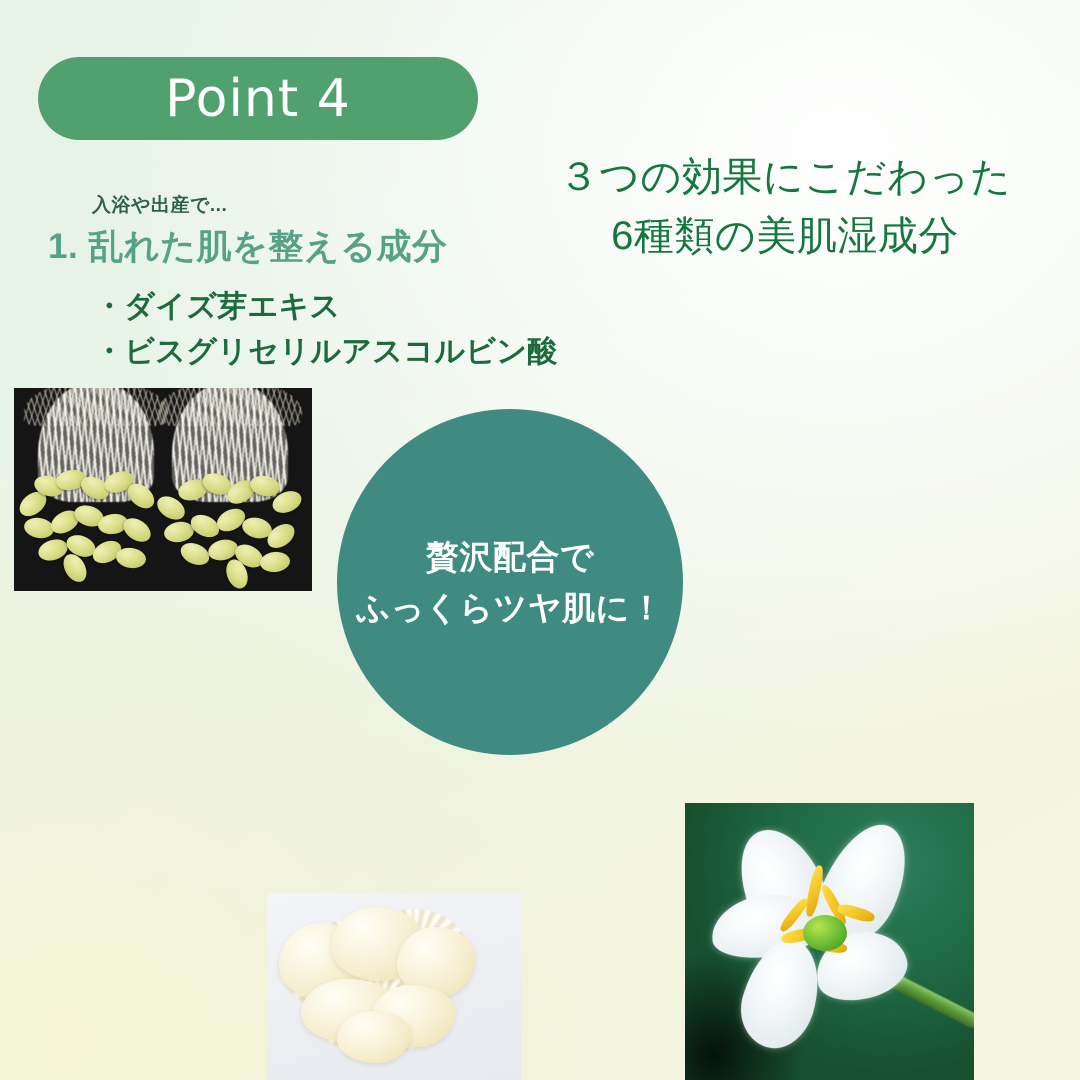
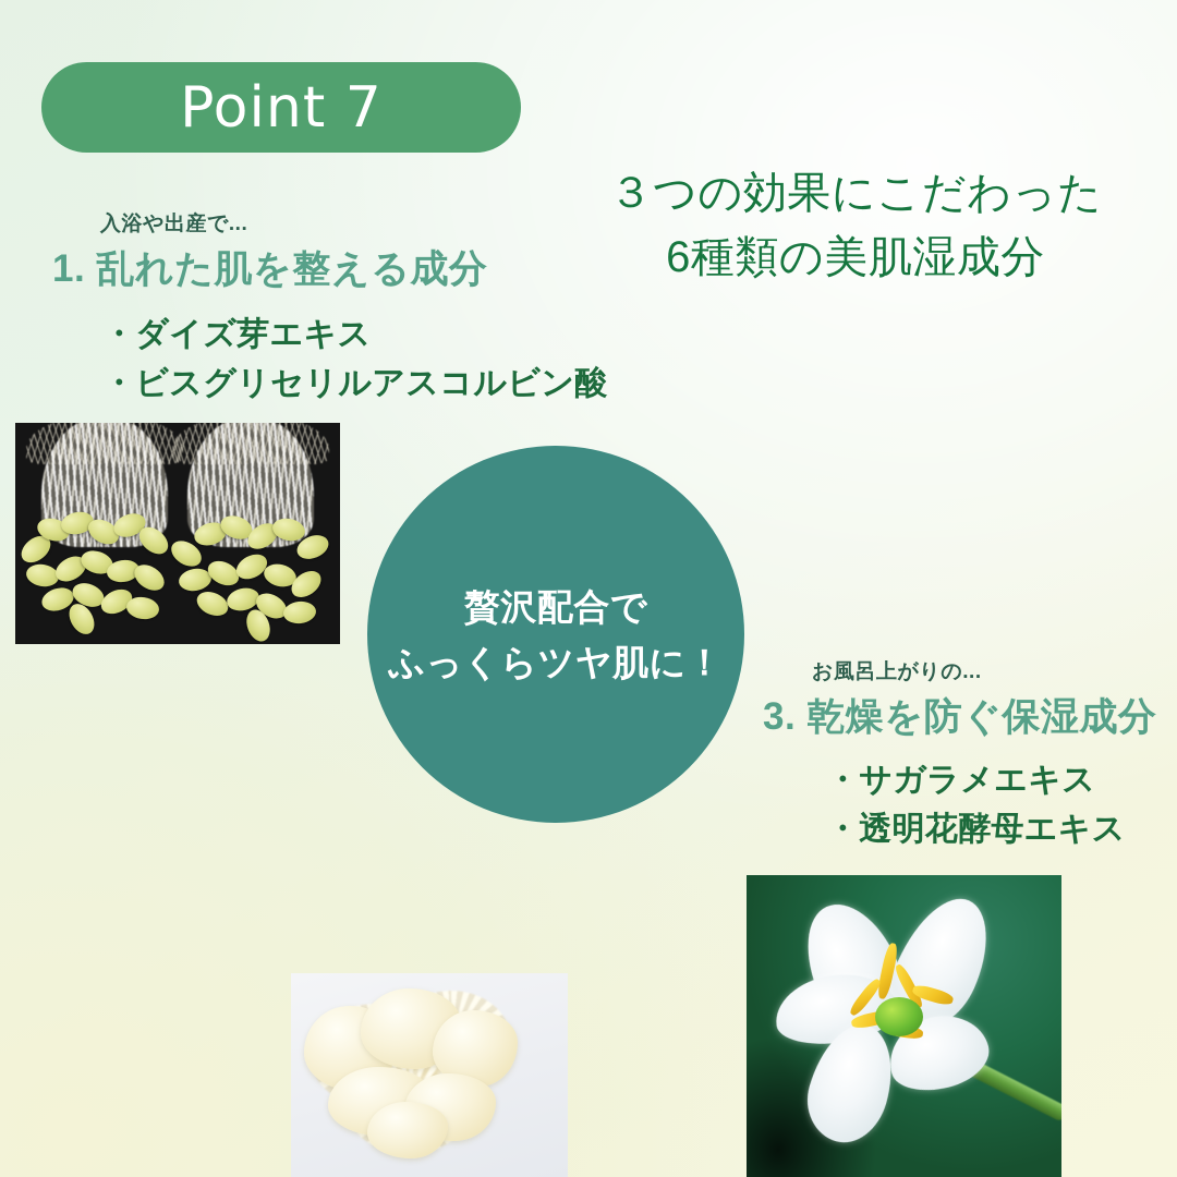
- Point 4
+ Point 7
  ３つの効果にこだわった
  6種類の美肌湿成分
  入浴や出産で...
  1. 乱れた肌を整える成分
  ・ダイズ芽エキス
  ・ビスグリセリルアスコルビン酸
  贅沢配合で
  ふっくらツヤ肌に！
+ お風呂上がりの...
+ 3. 乾燥を防ぐ保湿成分
+ ・サガラメエキス
+ ・透明花酵母エキス
